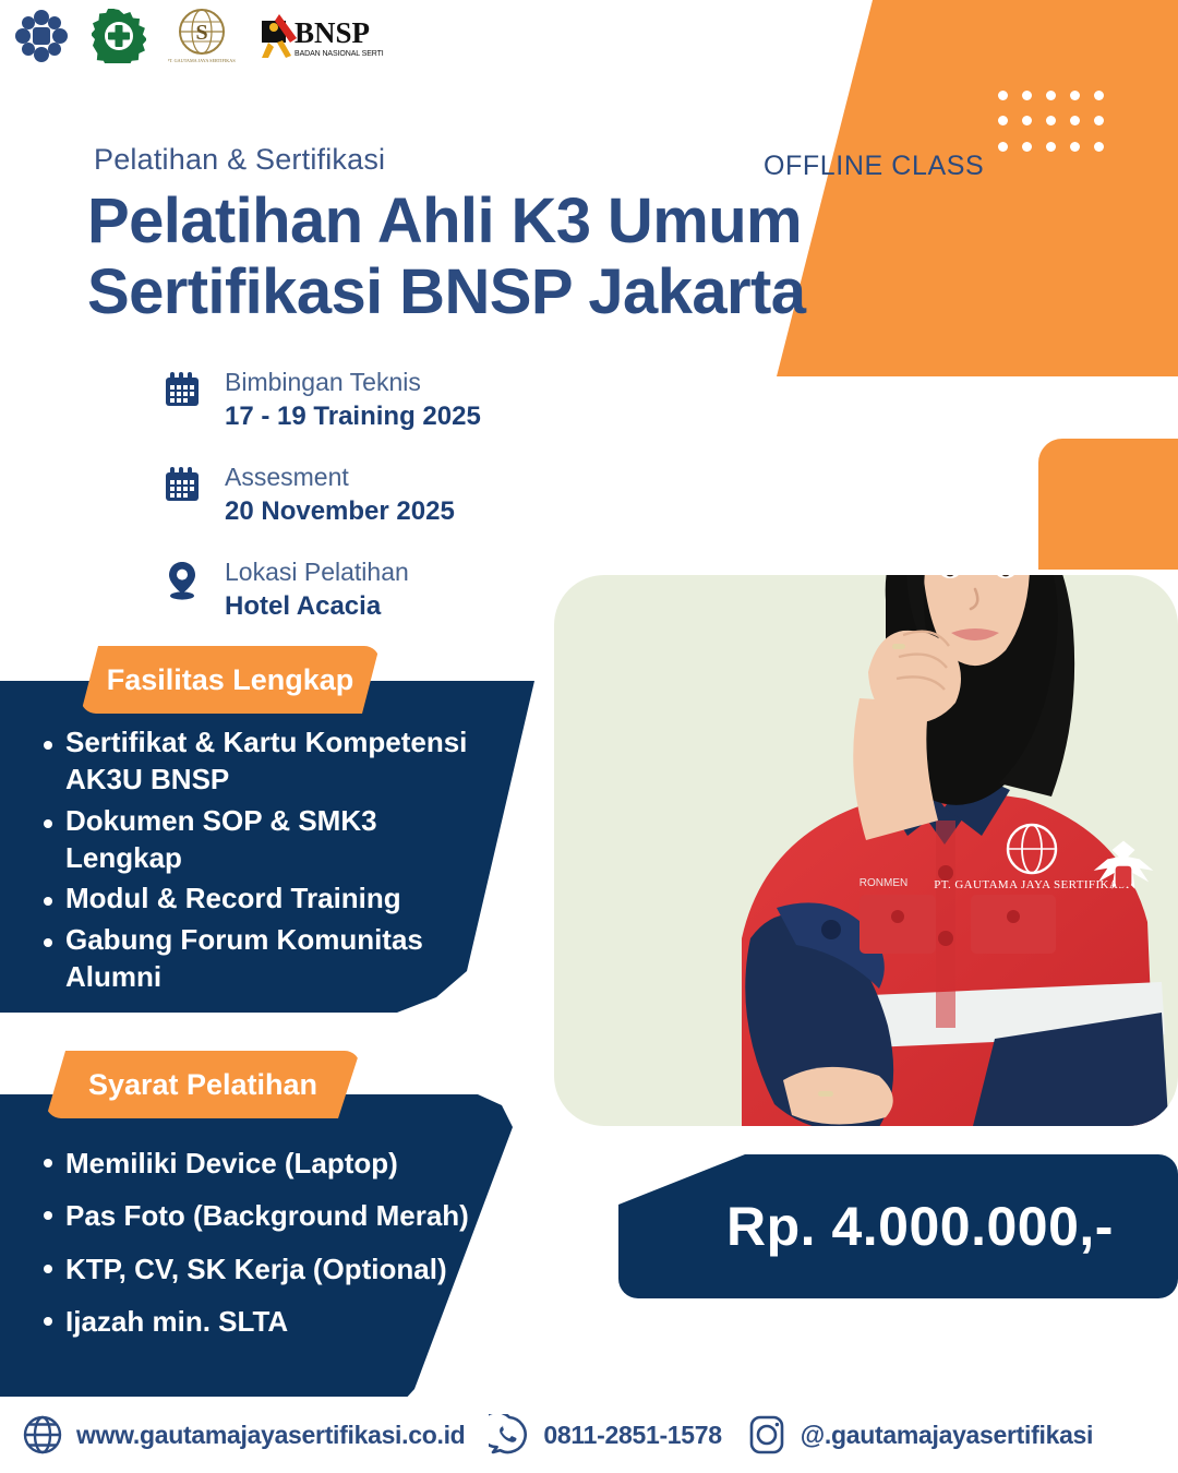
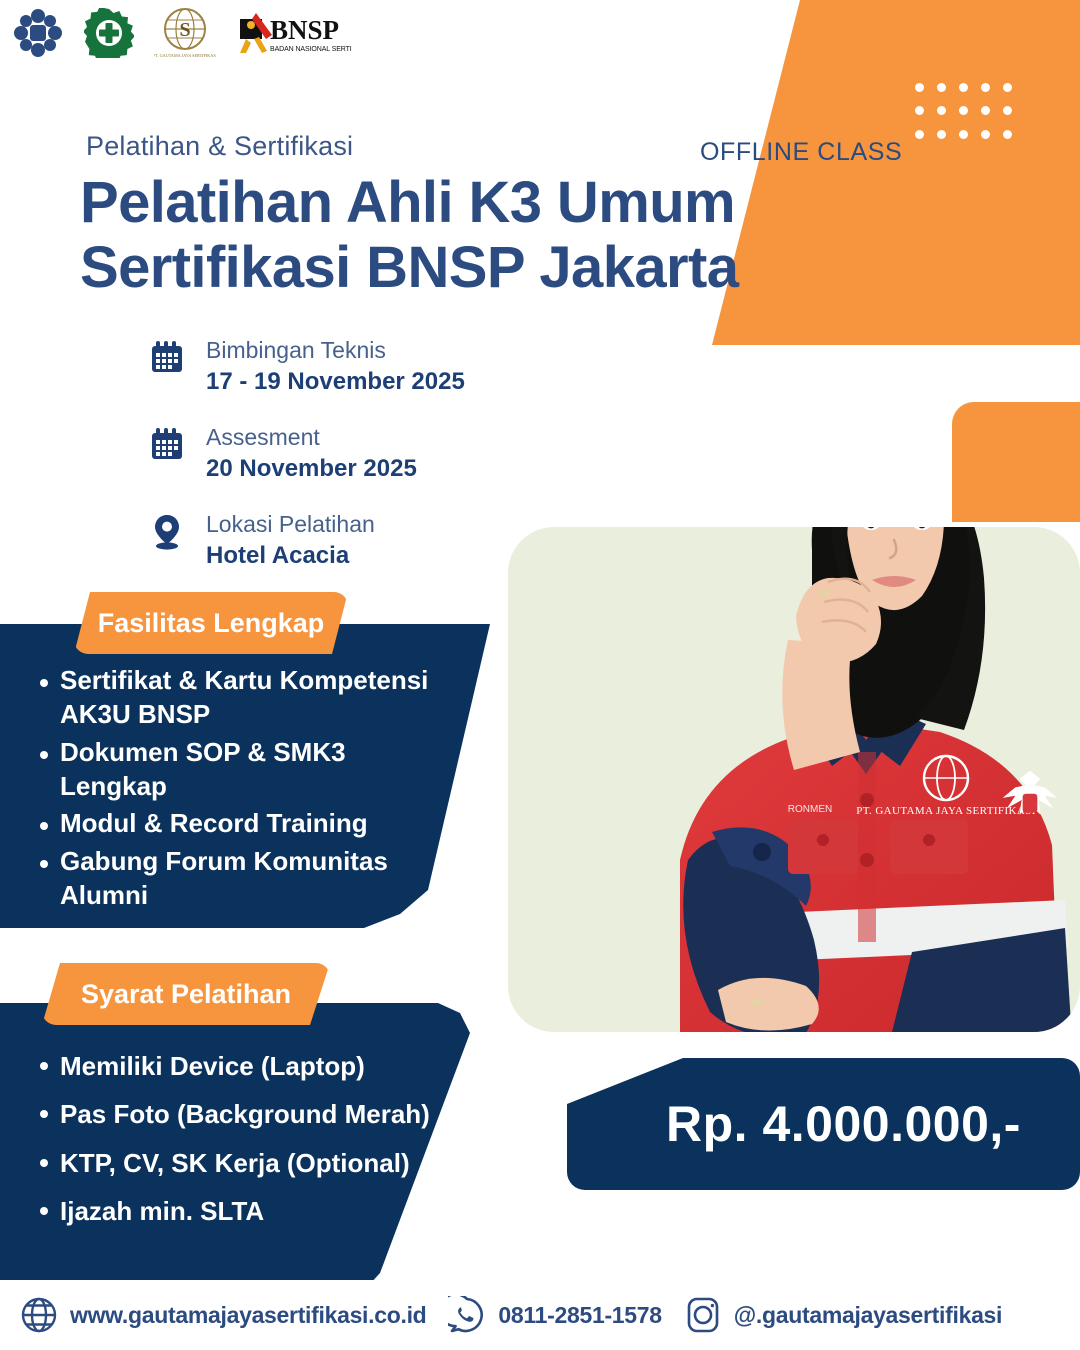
  PT. GAUTAMA JAYA SERTIFIK
  RONMEN
  S
  BNSP
  Pelatihan & Sertifikasi
  OFFLINE CLASS
  Pelatihan Ahli K3 Umum
  Sertifikasi BNSP Jakarta
  Bimbingan Teknis
- 17 - 19 Training 2025
+ 17 - 19 November 2025
  Assesment
  20 November 2025
  Lokasi Pelatihan
  Hotel Acacia
  Fasilitas Lengkap
  Sertifikat & Kartu Kompetensi AK3U BNSP
  Dokumen SOP & SMK3 Lengkap
  Modul & Record Training
  Gabung Forum Komunitas Alumni
  Syarat Pelatihan
  Memiliki Device (Laptop)
  Pas Foto (Background Merah)
  KTP, CV, SK Kerja (Optional)
  Ijazah min. SLTA
  Rp. 4.000.000,-
  www.gautamajayasertifikasi.co.id
  0811-2851-1578
  @.gautamajayasertifikasi
